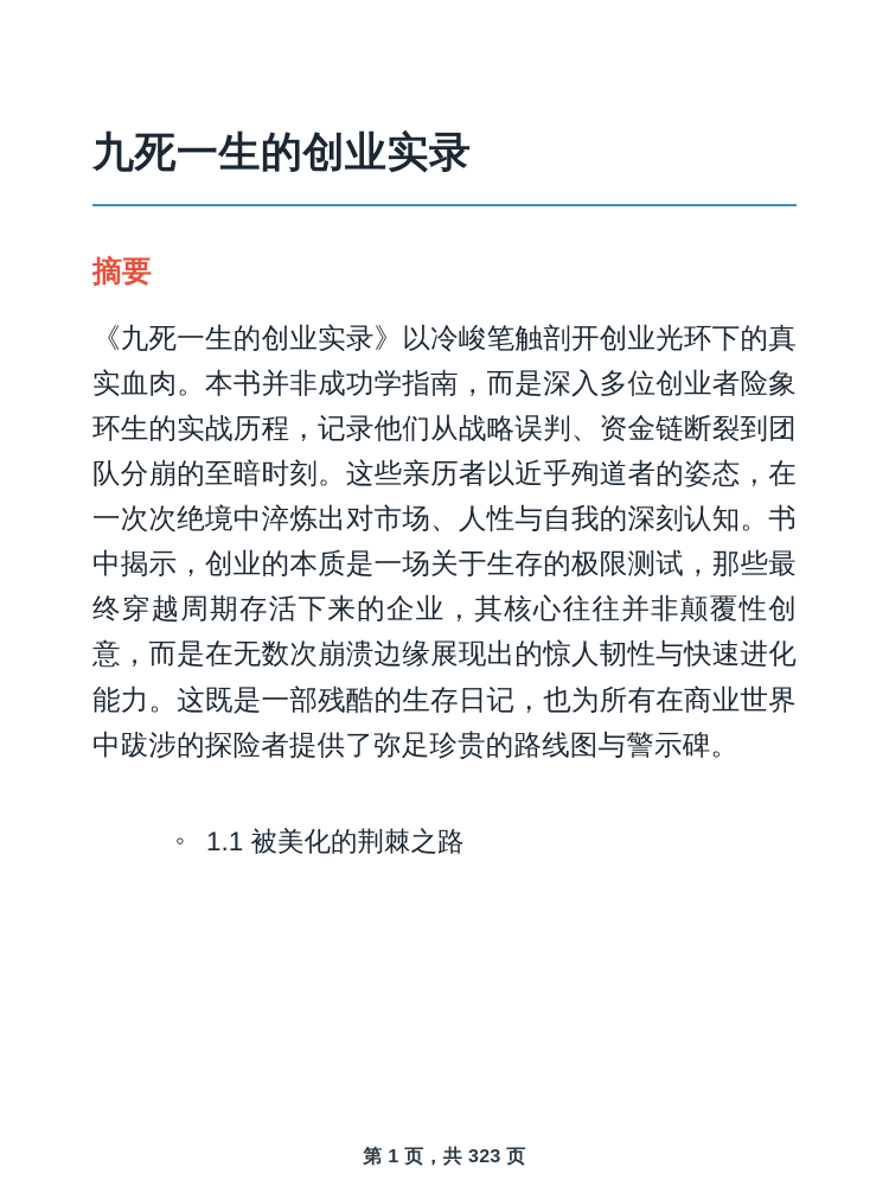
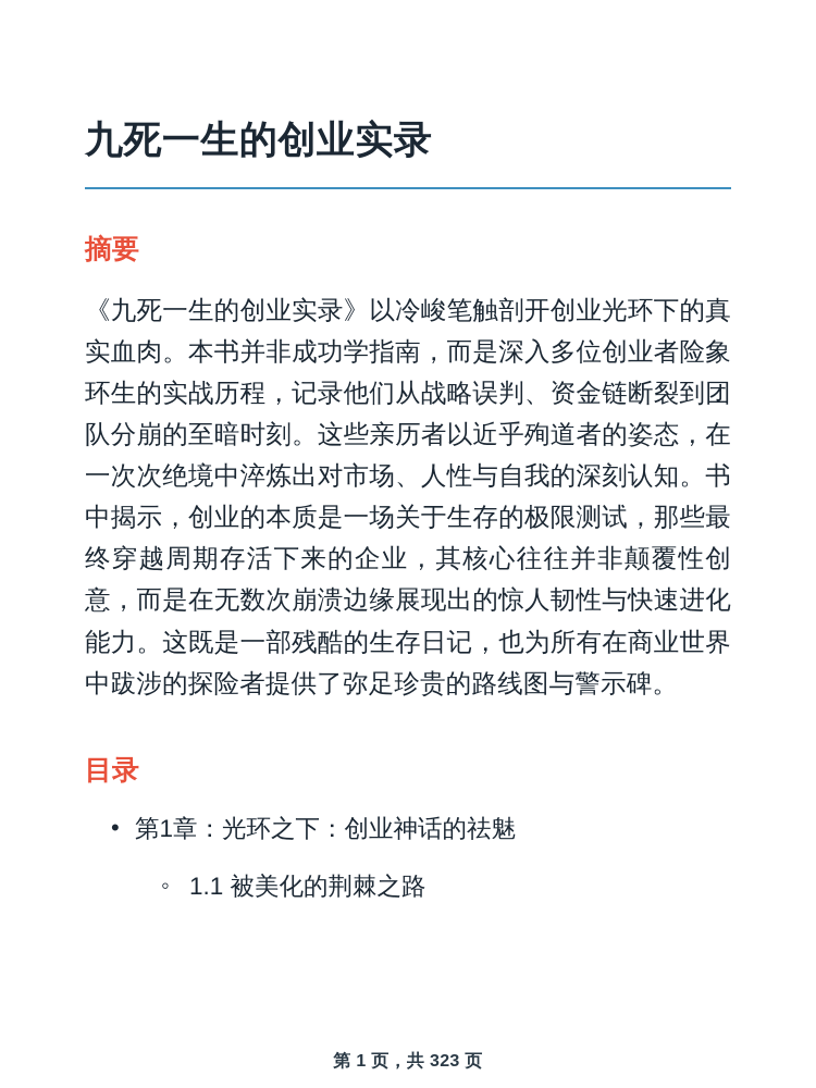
  九死一生的创业实录
  摘要
  《九死一生的创业实录》以冷峻笔触剖开创业光环下的真实血肉。本书并非成功学指南，而是深入多位创业者险象环生的实战历程，记录他们从战略误判、资金链断裂到团队分崩的至暗时刻。这些亲历者以近乎殉道者的姿态，在一次次绝境中淬炼出对市场、人性与自我的深刻认知。书中揭示，创业的本质是一场关于生存的极限测试，那些最终穿越周期存活下来的企业，其核心往往并非颠覆性创意，而是在无数次崩溃边缘展现出的惊人韧性与快速进化能力。这既是一部残酷的生存日记，也为所有在商业世界中跋涉的探险者提供了弥足珍贵的路线图与警示碑。
+ 目录
+ 第1章：光环之下：创业神话的祛魅
  1.1 被美化的荆棘之路
  第 1 页，共 323 页
